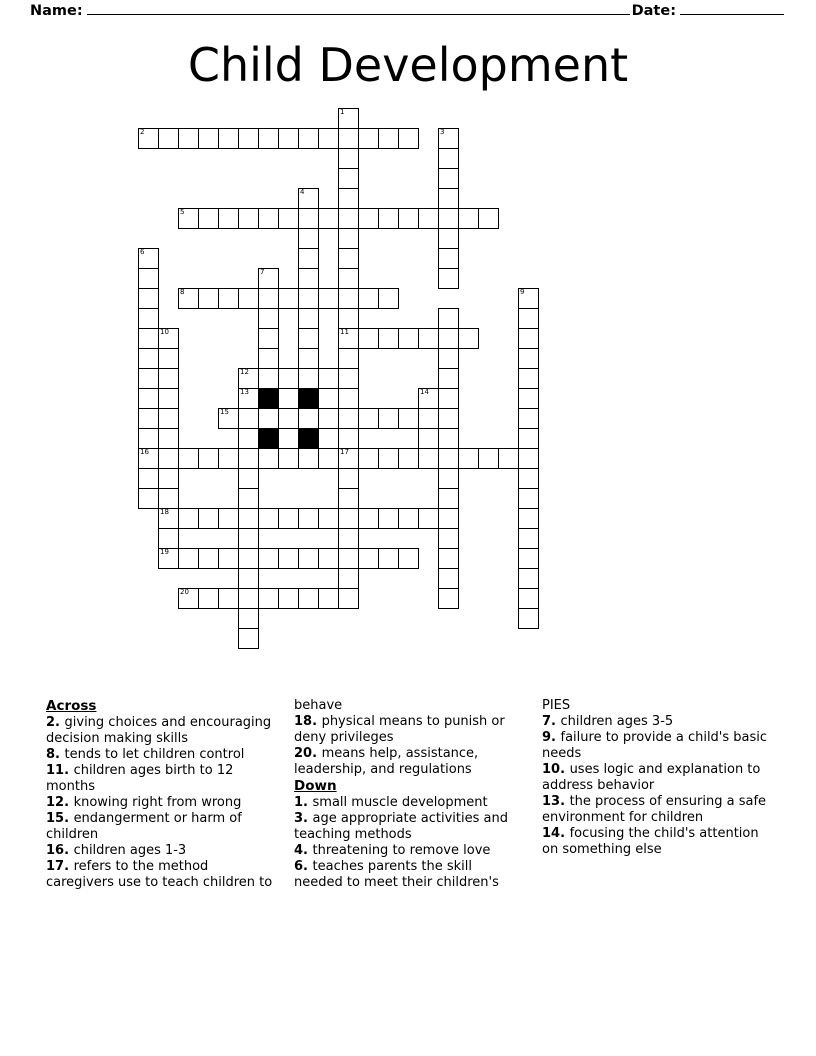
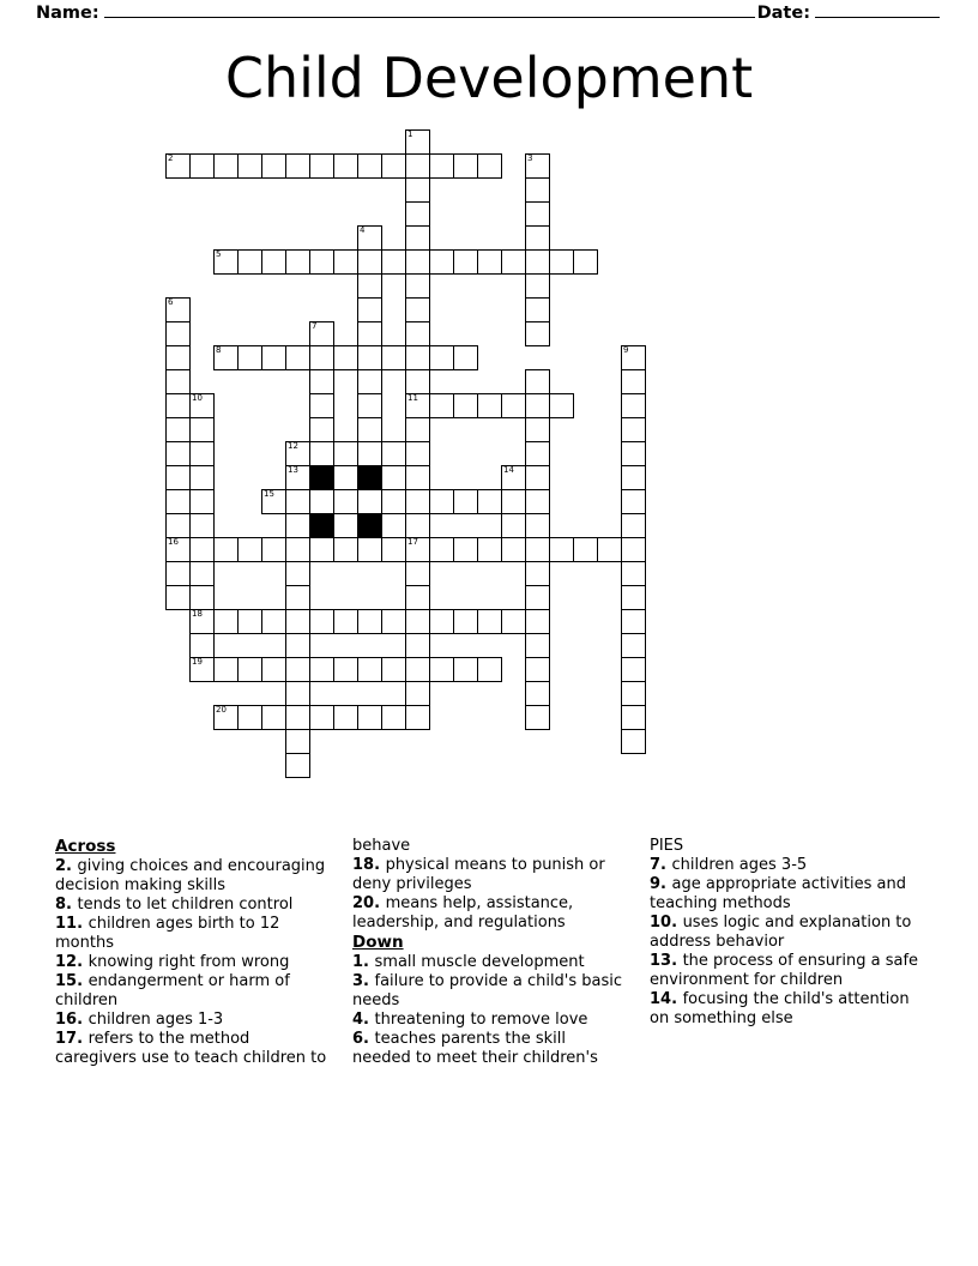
  Name:
  Date:
  Child Development
  1
  2
  3
  4
  5
  6
  7
  8
  9
  10
  11
  12
  13
  14
  15
  16
  17
  18
  19
  20
  Across
  2. giving choices and encouraging decision making skills
  8. tends to let children control
  11. children ages birth to 12 months
  12. knowing right from wrong
  15. endangerment or harm of children
  16. children ages 1-3
  17. refers to the method caregivers use to teach children to behave
  18. physical means to punish or deny privileges
  20. means help, assistance, leadership, and regulations
  Down
  1. small muscle development
- 3. age appropriate activities and teaching methods
+ 3. failure to provide a child's basic needs
  4. threatening to remove love
  6. teaches parents the skill needed to meet their children's PIES
  7. children ages 3-5
- 9. failure to provide a child's basic needs
+ 9. age appropriate activities and teaching methods
  10. uses logic and explanation to address behavior
  13. the process of ensuring a safe environment for children
  14. focusing the child's attention on something else
